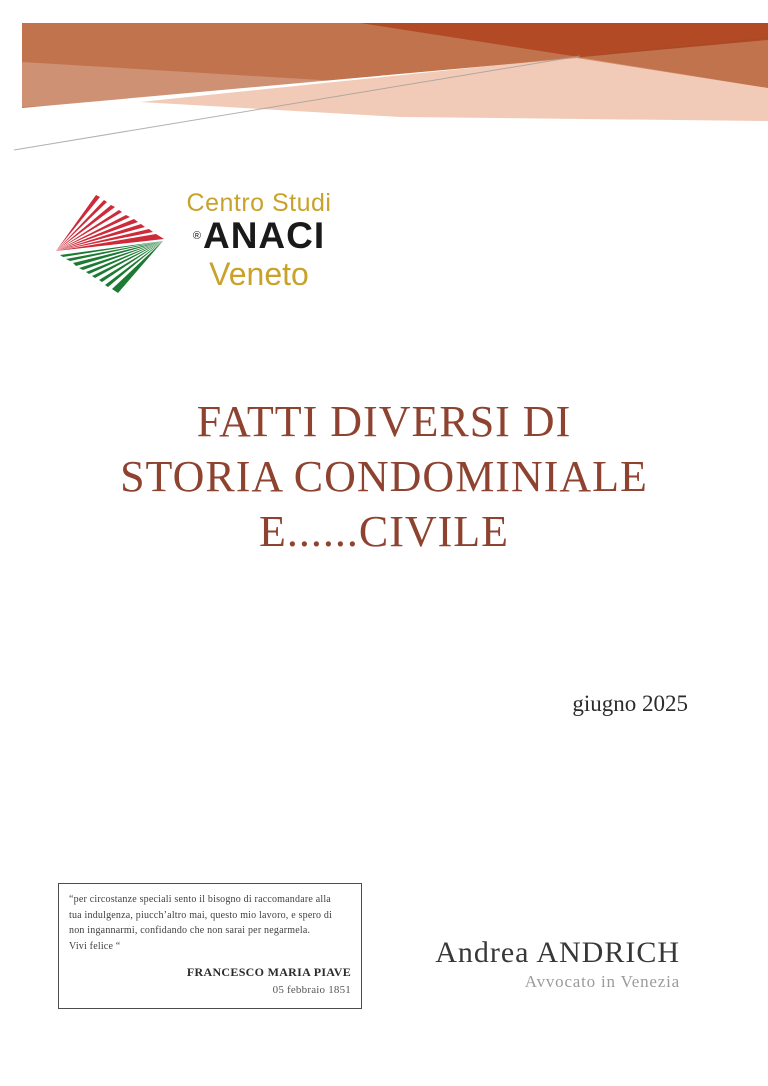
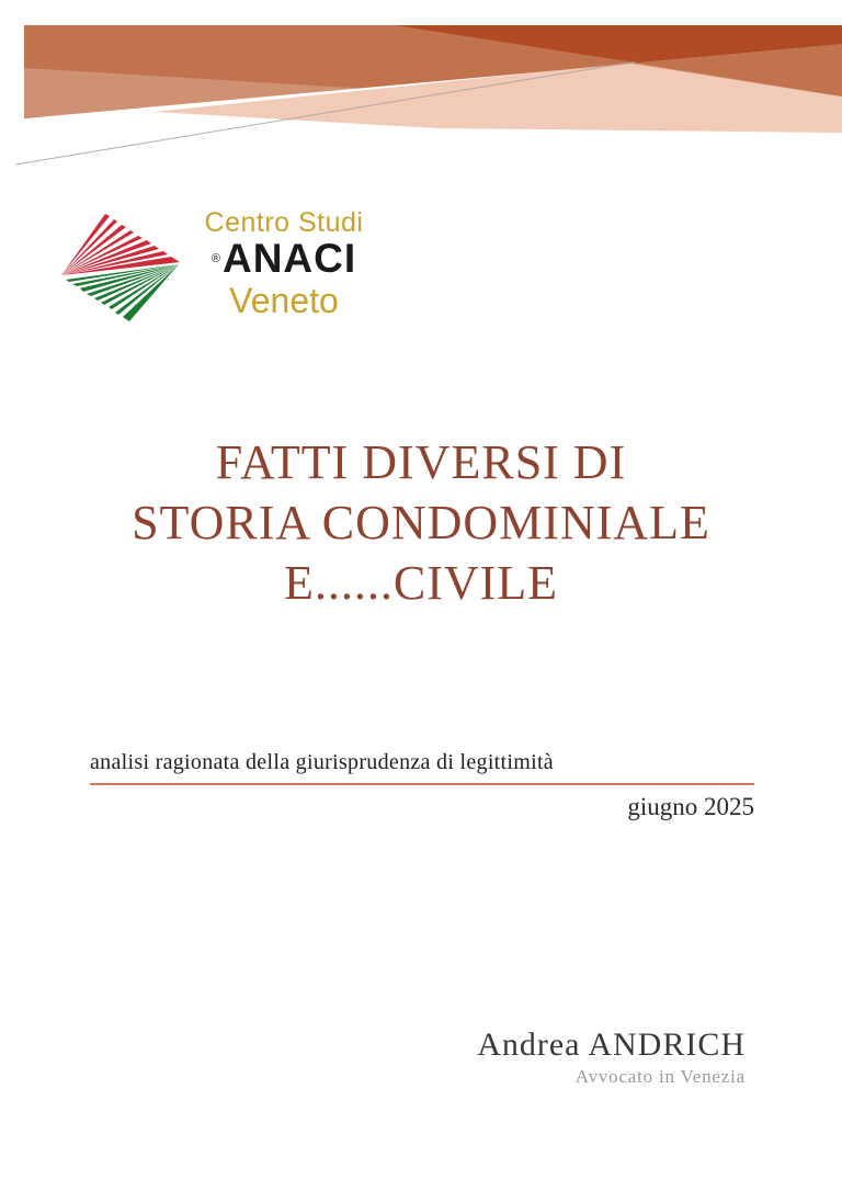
  Centro Studi
  ®ANACI
  Veneto
  FATTI DIVERSI DI
  STORIA CONDOMINIALE
  E......CIVILE
+ analisi ragionata della giurisprudenza di legittimità
  giugno 2025
- “per circostanze speciali sento il bisogno di raccomandare alla
- tua indulgenza, piucch’altro mai, questo mio lavoro, e spero di
- non ingannarmi, confidando che non sarai per negarmela.
- Vivi felice “
- FRANCESCO MARIA PIAVE
- 05 febbraio 1851
  Andrea ANDRICH
  Avvocato in Venezia
